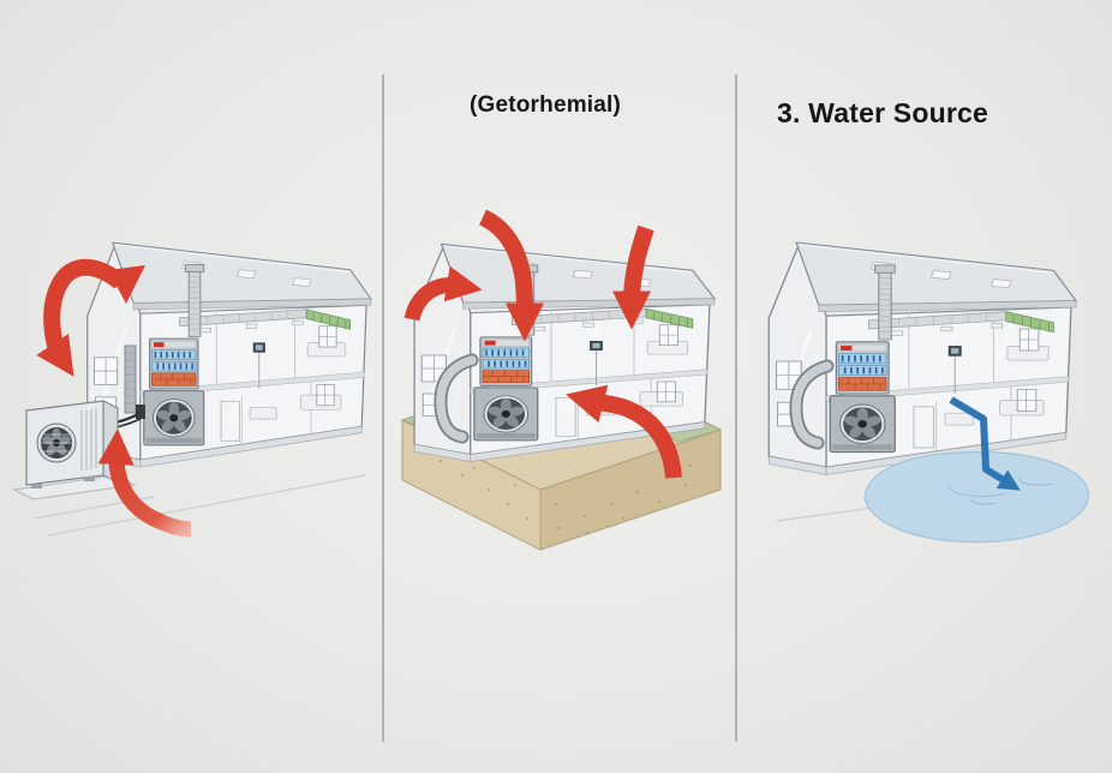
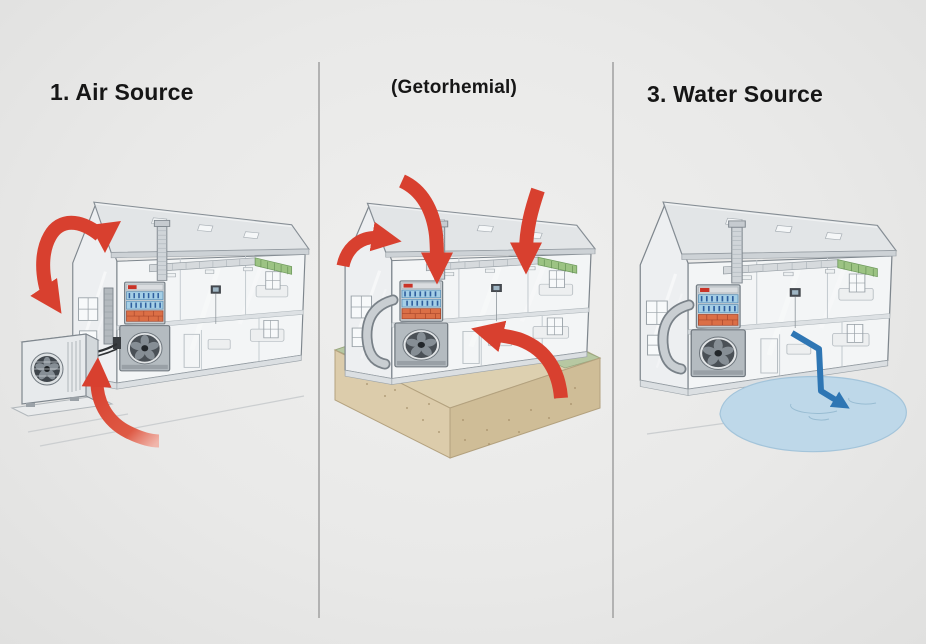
+ 1. Air Source
  (Getorhemial)
  3. Water Source
